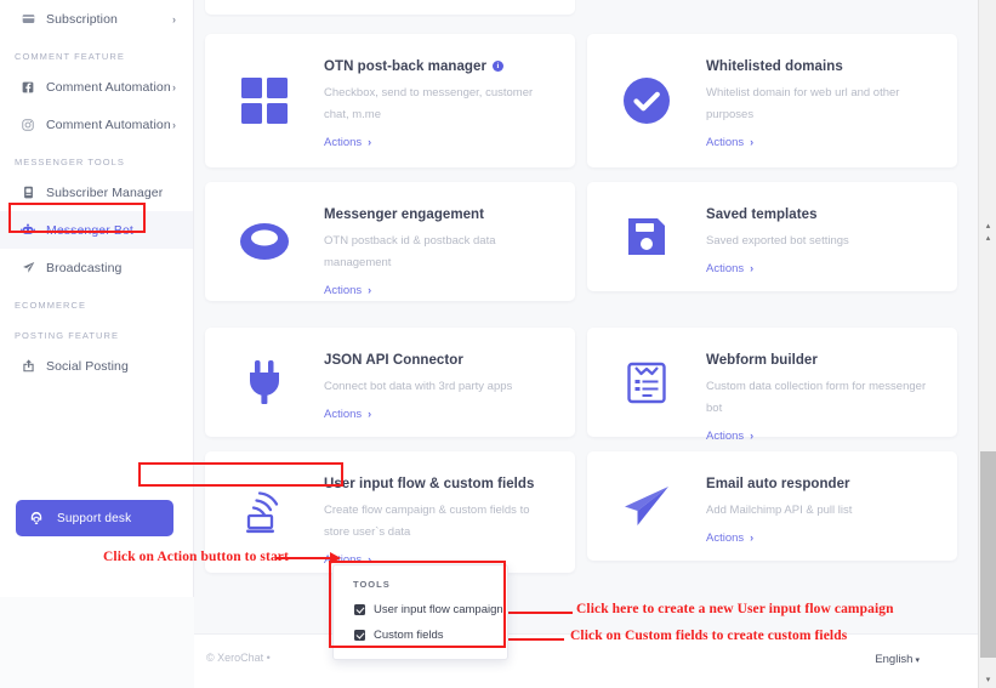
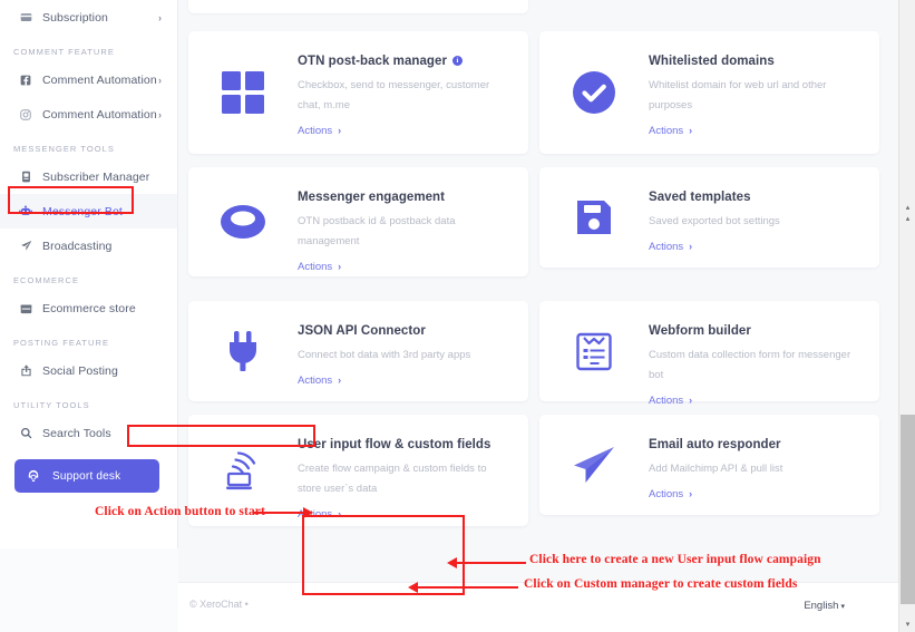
  Subscription
  ›
  COMMENT FEATURE
  Comment Automation
  ›
  Comment Automation
  ›
  MESSENGER TOOLS
  Subscriber Manager
  Messenger Bot
  Broadcasting
  ECOMMERCE
+ Ecommerce store
  POSTING FEATURE
  Social Posting
+ UTILITY TOOLS
+ Search Tools
  Support desk
  OTN post-back manager
  Checkbox, send to messenger, customer chat, m.me
  Actions ›
  Whitelisted domains
  Whitelist domain for web url and other purposes
  Actions ›
  Messenger engagement
  OTN postback id & postback data management
  Actions ›
  Saved templates
  Saved exported bot settings
  Actions ›
  JSON API Connector
  Connect bot data with 3rd party apps
  Actions ›
  Webform builder
  Custom data collection form for messenger bot
  Actions ›
  User input flow & custom fields
  Create flow campaign & custom fields to store user`s data
  Actions ›
  Email auto responder
  Add Mailchimp API & pull list
  Actions ›
- TOOLS
- User input flow campaign
- Custom fields
  © XeroChat •
  English
  Click on Action button to sta
  Click here to create a new User input flow campaign
- Click on Custom fields to create custom fields
+ Click on Custom manager to create custom fields
